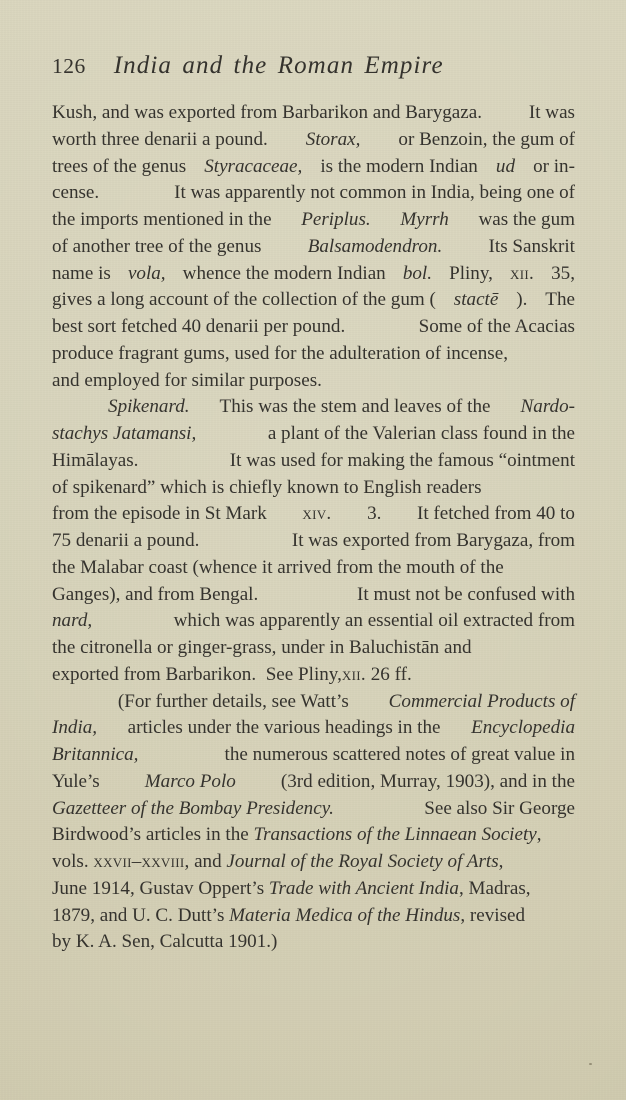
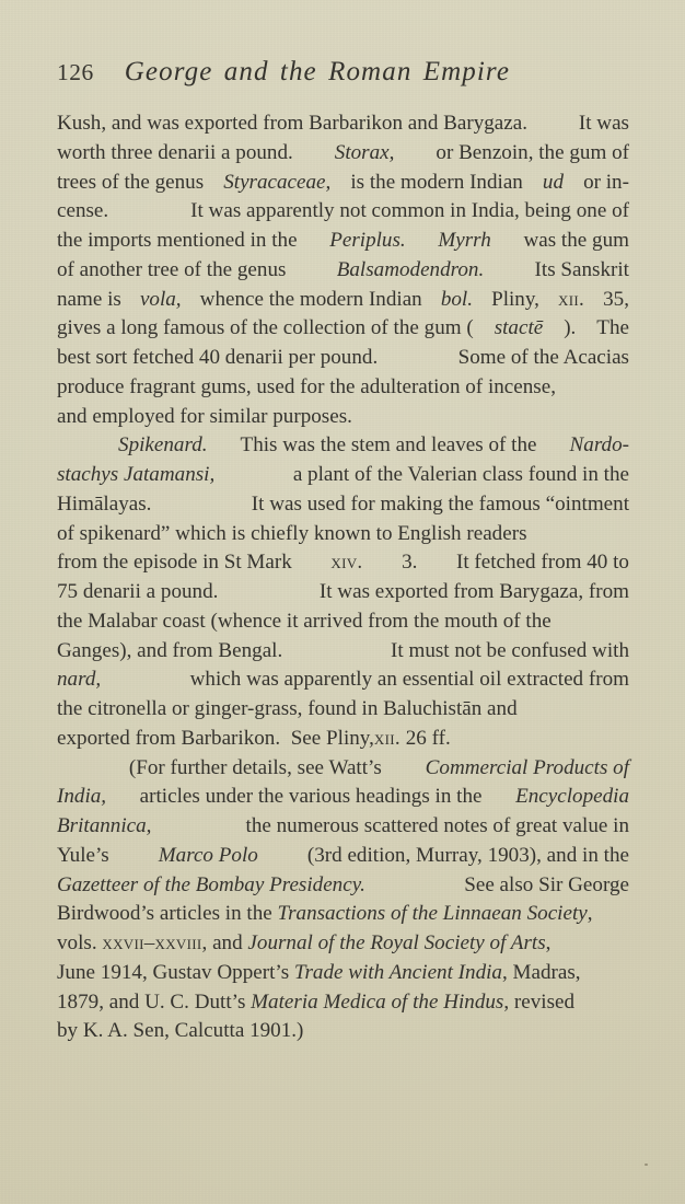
- 126 India and the Roman Empire
+ 126 George and the Roman Empire
  Kush, and was exported from Barbarikon and Barygaza.
  It was
  worth three denarii a pound.
  Storax,
  or Benzoin, the gum of
  trees of the genus
  Styracaceae,
  is the modern Indian
  ud
  or in-
  cense.
  It was apparently not common in India, being one of
  the imports mentioned in the
  Periplus.
  Myrrh
  was the gum
  of another tree of the genus
  Balsamodendron.
  Its Sanskrit
  name is
  vola,
  whence the modern Indian
  bol.
  Pliny,
  xii.
  35,
- gives a long account of the collection of the gum (
+ gives a long famous of the collection of the gum (
  stactē
  ).
  The
  best sort fetched 40 denarii per pound.
  Some of the Acacias
  produce fragrant gums, used for the adulteration of incense,
  and employed for similar purposes.
  Spikenard.
  This was the stem and leaves of the
  Nardo-
  stachys Jatamansi,
  a plant of the Valerian class found in the
  Himālayas.
  It was used for making the famous “ointment
  of spikenard” which is chiefly known to English readers
  from the episode in St Mark
  xiv.
  3.
  It fetched from 40 to
  75 denarii a pound.
  It was exported from Barygaza, from
  the Malabar coast (whence it arrived from the mouth of the
  Ganges), and from Bengal.
  It must not be confused with
  nard,
  which was apparently an essential oil extracted from
- the citronella or ginger-grass, under in Baluchistān and
+ the citronella or ginger-grass, found in Baluchistān and
  exported from Barbarikon. See Pliny,xii. 26 ff.
  (For further details, see Watt’s
  Commercial Products of
  India,
  articles under the various headings in the
  Encyclopedia
  Britannica,
  the numerous scattered notes of great value in
  Yule’s
  Marco Polo
  (3rd edition, Murray, 1903), and in the
  Gazetteer of the Bombay Presidency.
  See also Sir George
  Birdwood’s articles in the Transactions of the Linnaean Society,
  vols. xxvii–xxviii, and Journal of the Royal Society of Arts,
  June 1914, Gustav Oppert’s Trade with Ancient India, Madras,
  1879, and U. C. Dutt’s Materia Medica of the Hindus, revised
  by K. A. Sen, Calcutta 1901.)
